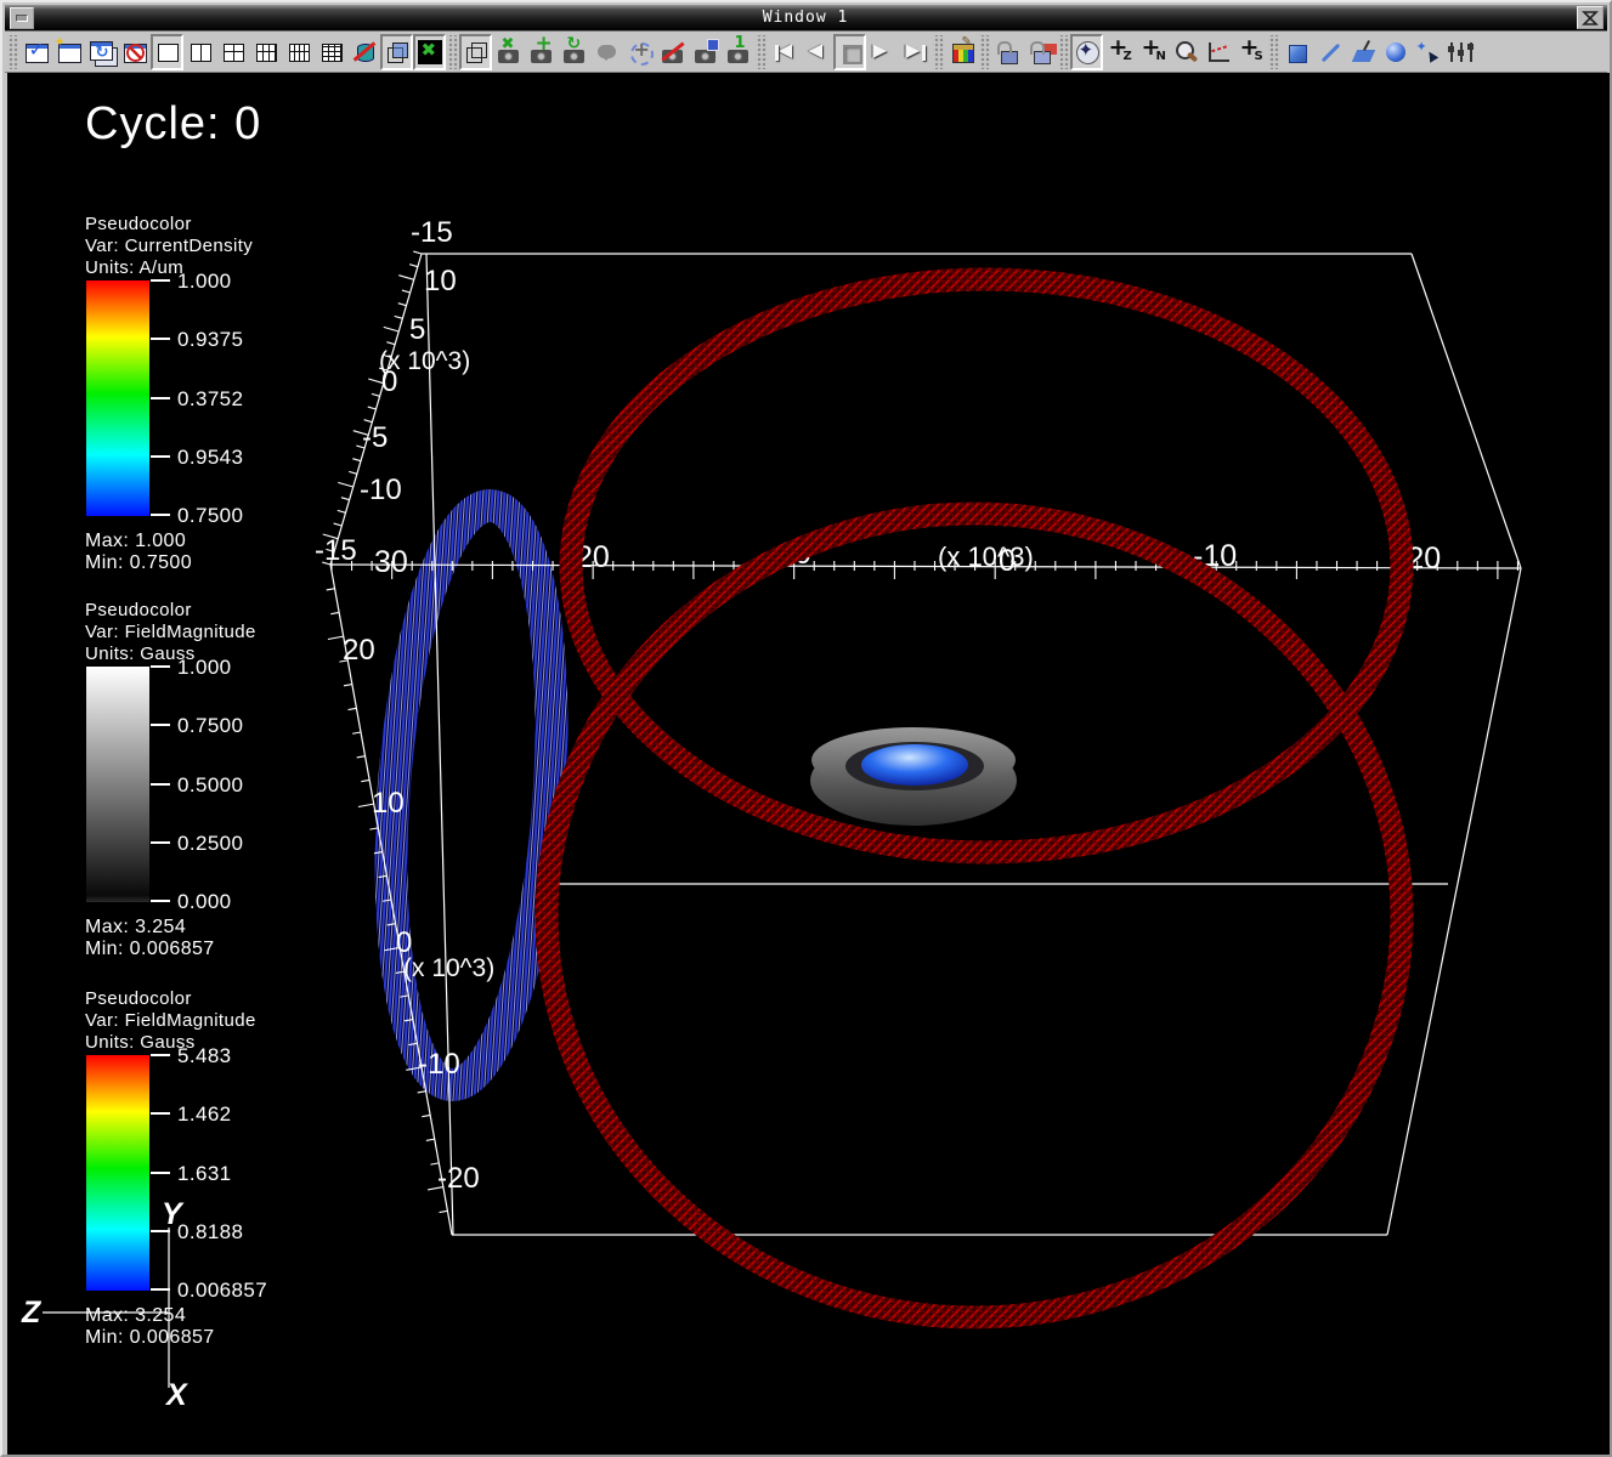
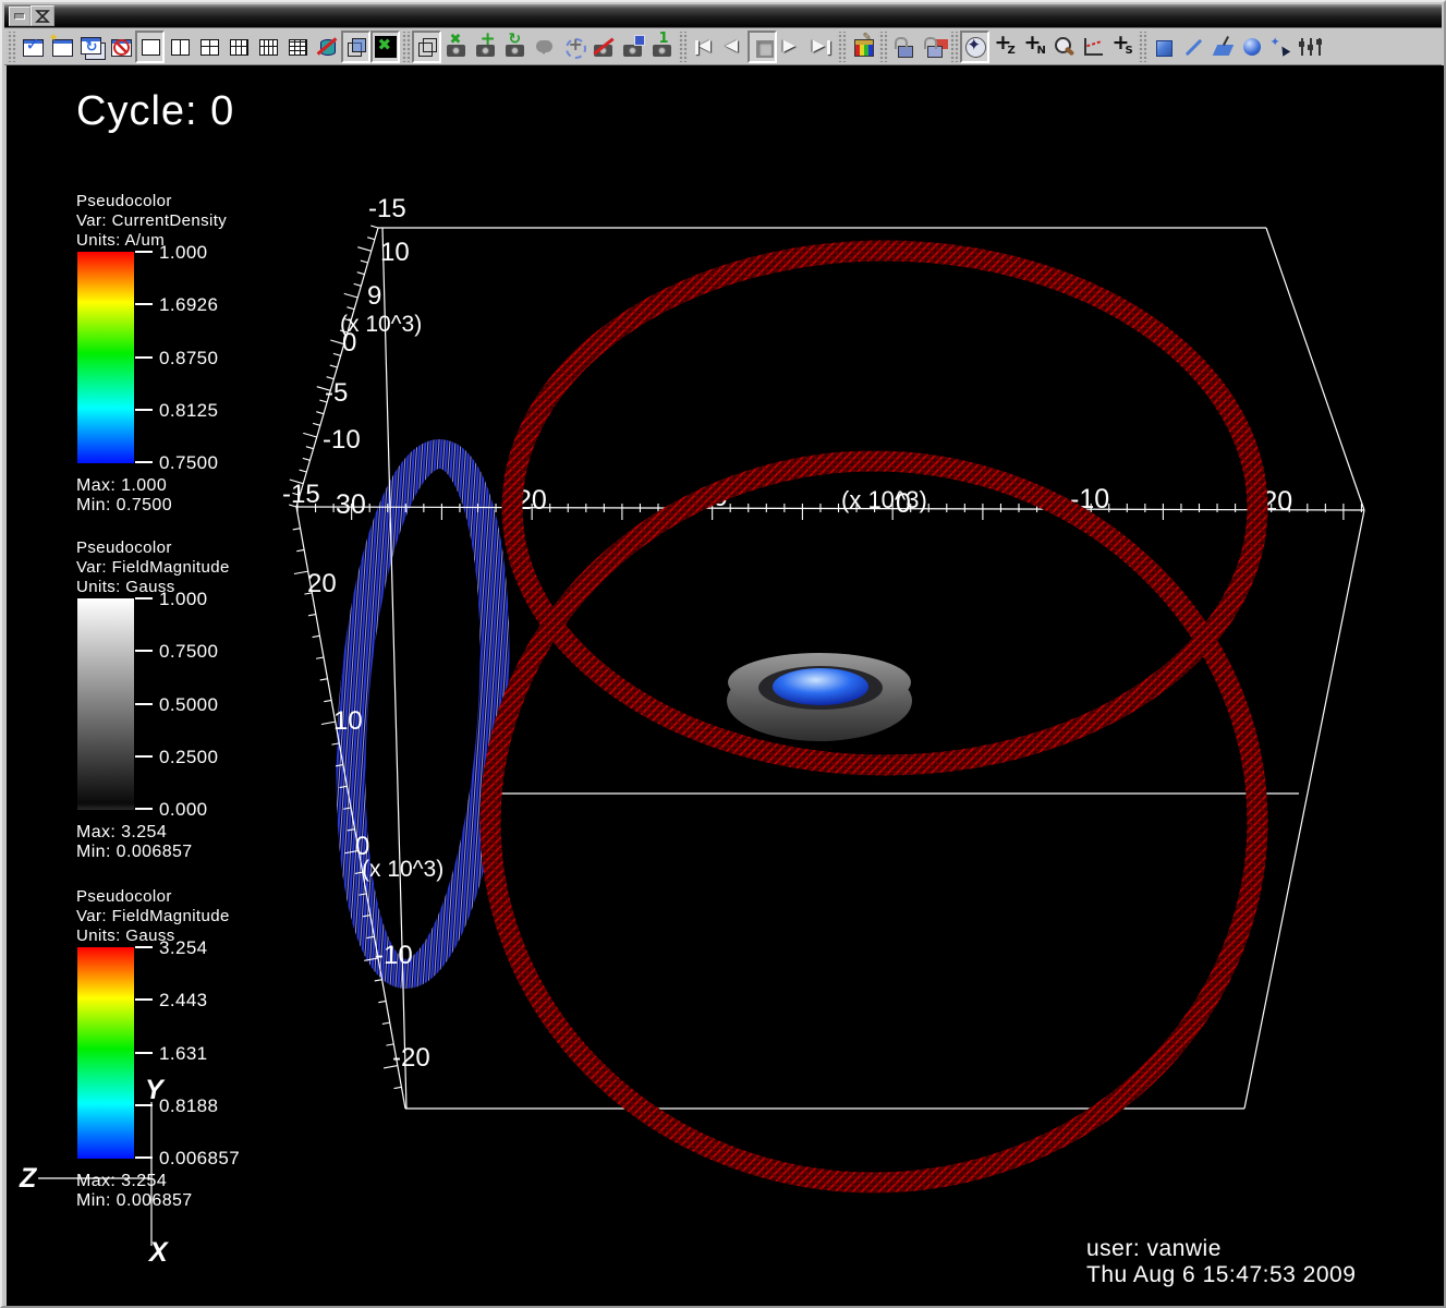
- Window 1
  30
  20
  (x 10^3)
  0
  -10
  -15
  10
- 5
+ 9
  (x 10^3)
  0
  -5
  -10
  -15
  20
  10
  0
  (x 10^3)
  -10
  -20
  Cycle: 0
  Pseudocolor
  Var: CurrentDensity
  Units: A/um
  1.000
- 0.9375
+ 1.6926
- 0.3752
+ 0.8750
- 0.9543
+ 0.8125
  0.7500
  Max: 1.000
  Min: 0.7500
  Pseudocolor
  Var: FieldMagnitude
  Units: Gauss
  1.000
  0.7500
  0.5000
  0.2500
  0.000
  Max: 3.254
  Min: 0.006857
  Pseudocolor
  Var: FieldMagnitude
  Units: Gauss
- 5.483
+ 3.254
- 1.462
+ 2.443
  1.631
  0.8188
  0.006857
  Max: 3.24
  Min: 0.006857
  Y
  X
  Z
+ user: vanwie
+ Thu Aug 6 15:47:53 2009
